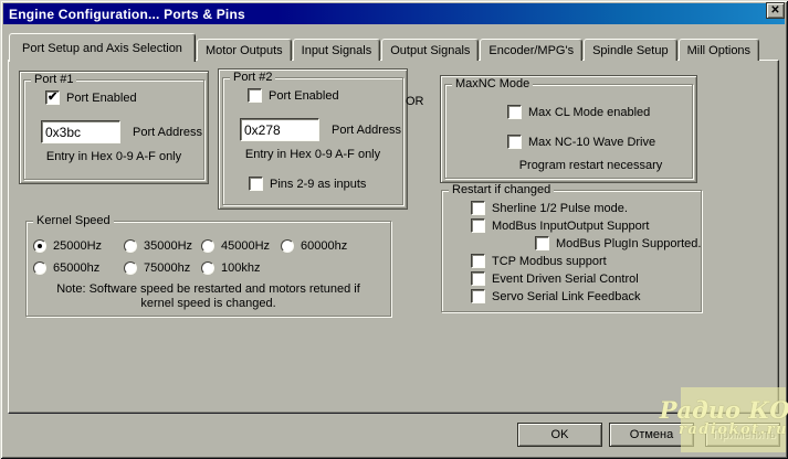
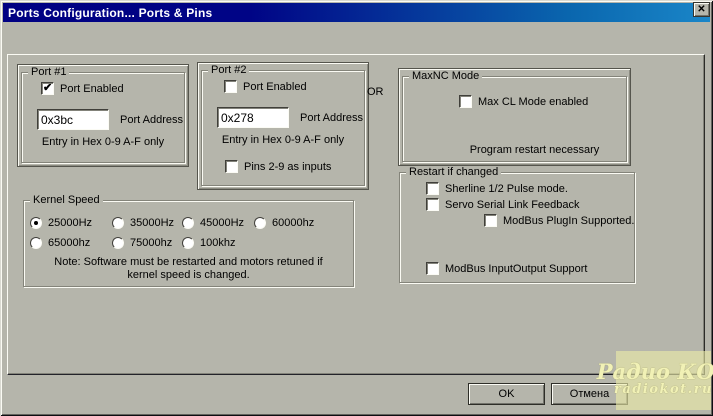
- Engine Configuration... Ports & Pins
+ Ports Configuration... Ports & Pins
  ✕
- Port Setup and Axis Selection
- Motor Outputs
- Input Signals
- Output Signals
- Encoder/MPG's
- Spindle Setup
- Mill Options
  Port #1
  Port Enabled
  0x3bc
  Port Address
  Entry in Hex 0-9 A-F only
  Port #2
  Port Enabled
  0x278
  Port Address
  Entry in Hex 0-9 A-F only
  Pins 2-9 as inputs
  OR
  MaxNC Mode
  Max CL Mode enabled
- Max NC-10 Wave Drive
  Program restart necessary
  Restart if changed
  Sherline 1/2 Pulse mode.
- ModBus InputOutput Support
+ Servo Serial Link Feedback
  ModBus PlugIn Supported.
- TCP Modbus support
- Event Driven Serial Control
- Servo Serial Link Feedback
+ ModBus InputOutput Support
  Kernel Speed
  25000Hz
  35000Hz
  45000Hz
  60000hz
  65000hz
  75000hz
  100khz
- Note: Software speed be restarted and motors retuned if
+ Note: Software must be restarted and motors retuned if
  kernel speed is changed.
  OK
  Отмена
- Применить
  Радио КО
  radiokot.ru
